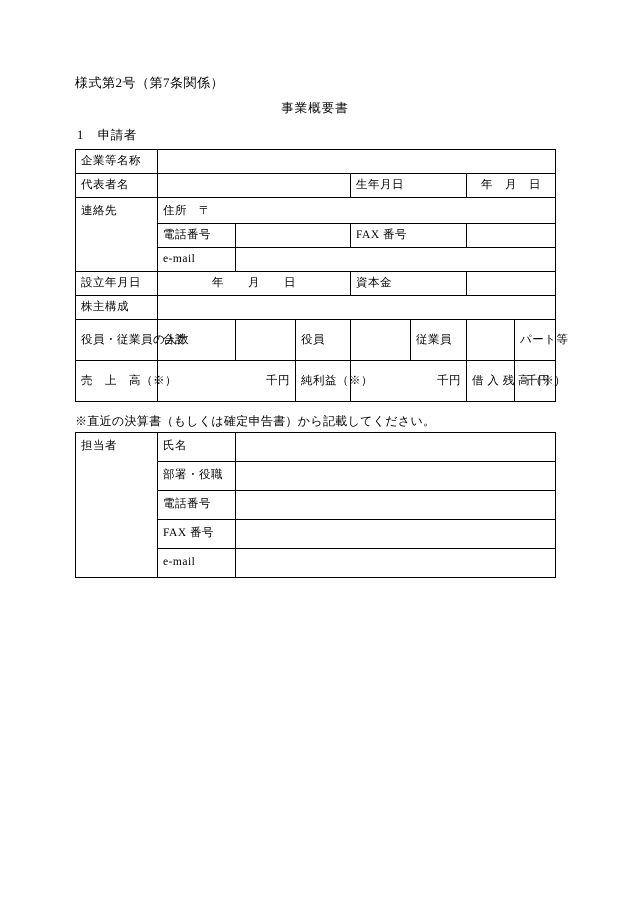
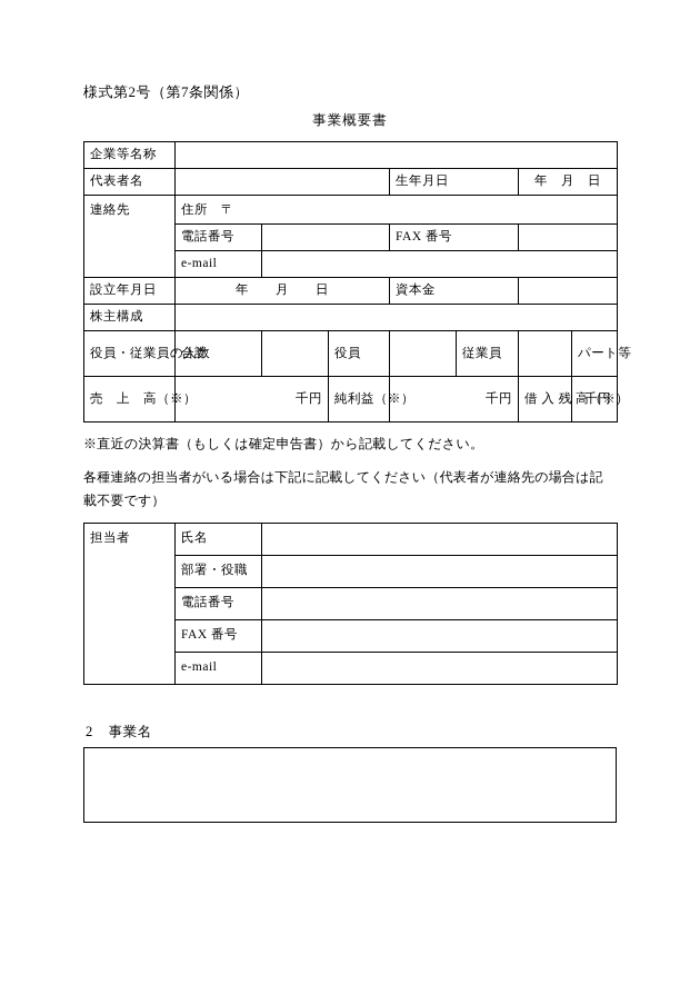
  様式第2号（第7条関係）
  事業概要書
- 1 申請者
  企業等名称
  代表者名		生年月日	年 月 日
  連絡先	住所 〒
  電話番号		FAX 番号
  e-mail
  設立年月日	年 月 日	資本金
  株主構成
  役員・従業員の	合計		役員		従業員		パート等
  売 上 高（※）	千円	純利益（※）	千円	借 入 残 高）	千円
  ※直近の決算書（もしくは確定申告書）から記載してください。
+ 各種連絡の担当者がいる場合は下記に記載してください（代表者が連絡先の場合は記載不要です）
  担当者	氏名
  部署・役職
  電話番号
  FAX 番号
  e-mail
+ 2 事業名
